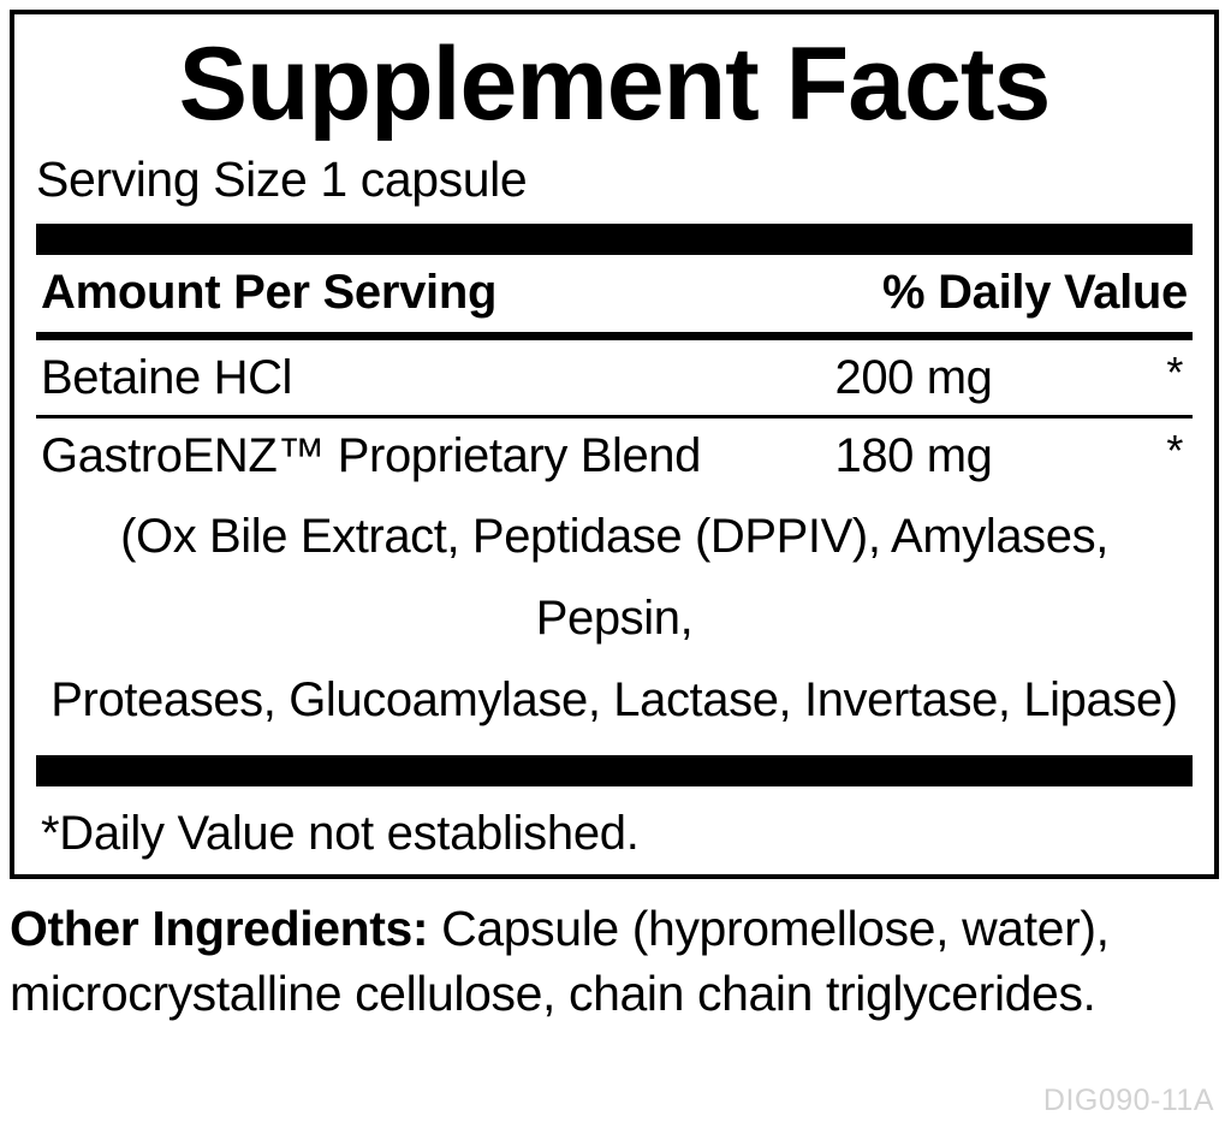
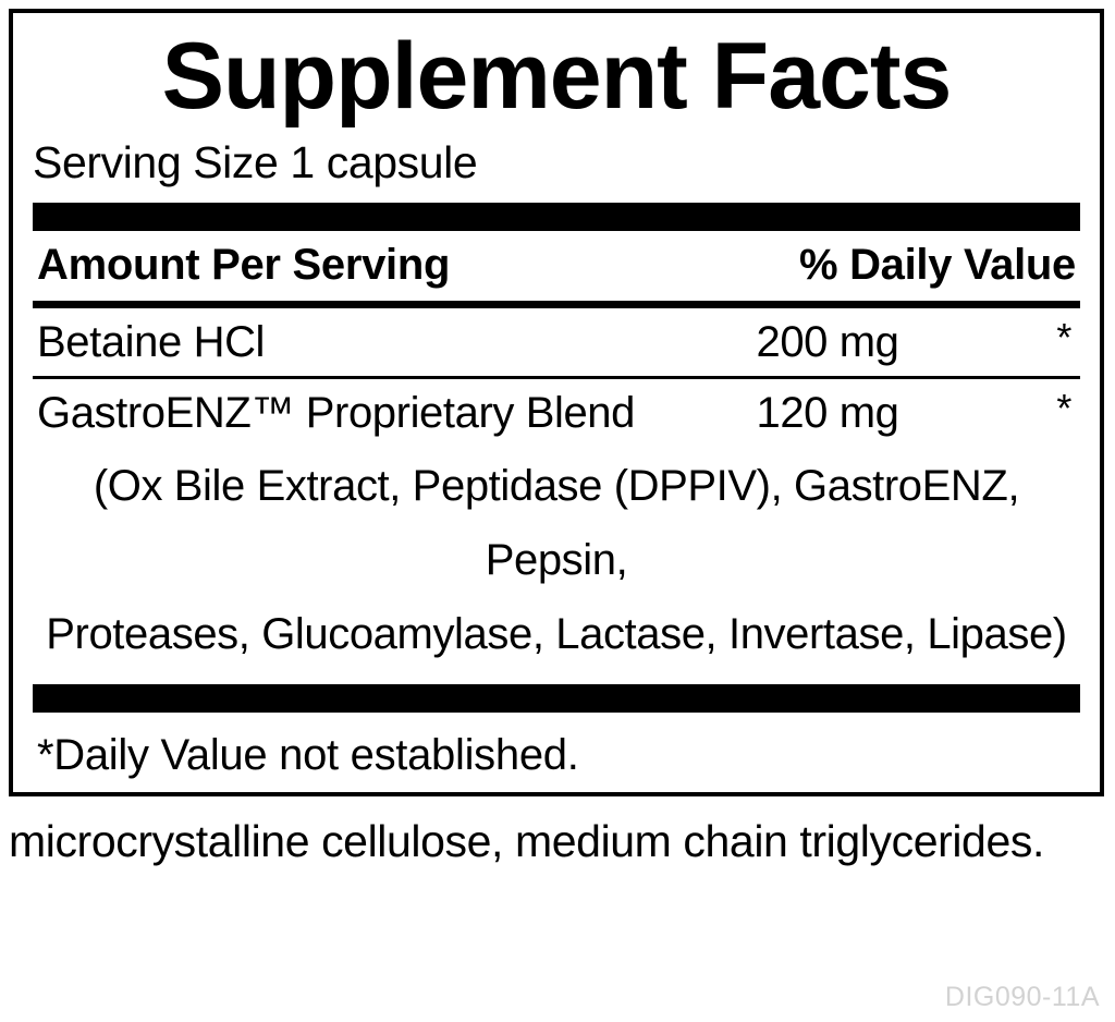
  Supplement Facts
  Serving Size 1 capsule
  Amount Per Serving
  % Daily Value
  Betaine HCl
  200 mg
  *
  GastroENZ™ Proprietary Blend
- 180 mg
+ 120 mg
  *
- (Ox Bile Extract, Peptidase (DPPIV), Amylases, Pepsin,
+ (Ox Bile Extract, Peptidase (DPPIV), GastroENZ, Pepsin,
  Proteases, Glucoamylase, Lactase, Invertase, Lipase)
  *Daily Value not established.
- Other Ingredients: Capsule (hypromellose, water),
- microcrystalline cellulose, chain chain triglycerides.
+ microcrystalline cellulose, medium chain triglycerides.
  DIG090-11A
